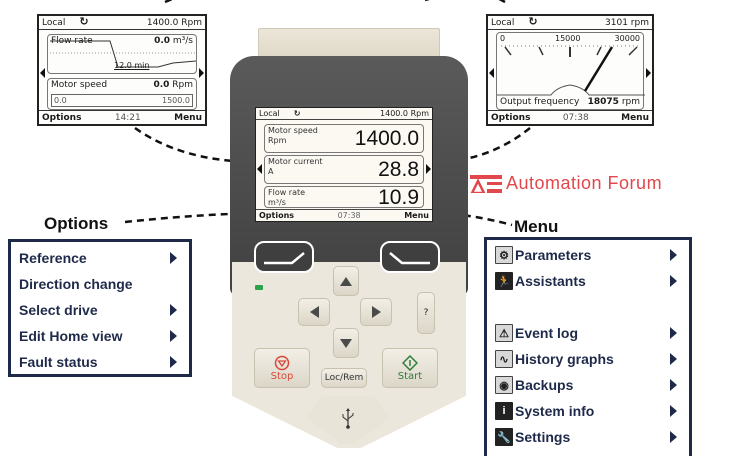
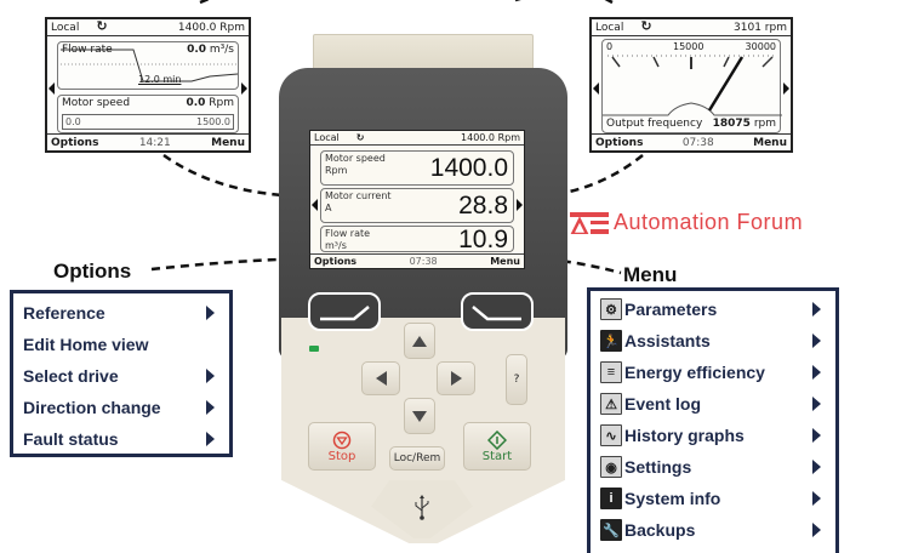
  Local ↻
  1400.0 Rpm
  0.0 m³/s
  12.0 min
  Motor speed
  0.0 Rpm
  0.0
  1500.0
  Options
  14:21
  Menu
  Local ↻
  3101 rpm
  0
  15000
  30000
  Output frequency
  18075 rpm
  Options
  07:38
  Menu
  Local ↻
  1400.0 Rpm
  Motor speed
  Rpm
  1400.0
  Motor current
  A
  28.8
  Flow rate
  m³/s
  10.9
  Options
  07:38
  Menu
  ?
  Stop
  Loc/Rem
  Start
  Automation Forum
  Options
  Reference
- Direction change
+ Edit Home view
  Select drive
- Edit Home view
+ Direction change
  Fault status
  Menu
  ⚙
  Parameters
  🏃
  Assistants
+ ≡
+ Energy efficiency
  ⚠
  Event log
  ∿
  History graphs
  ◉
- Backups
+ Settings
  i
  System info
  🔧
- Settings
+ Backups
